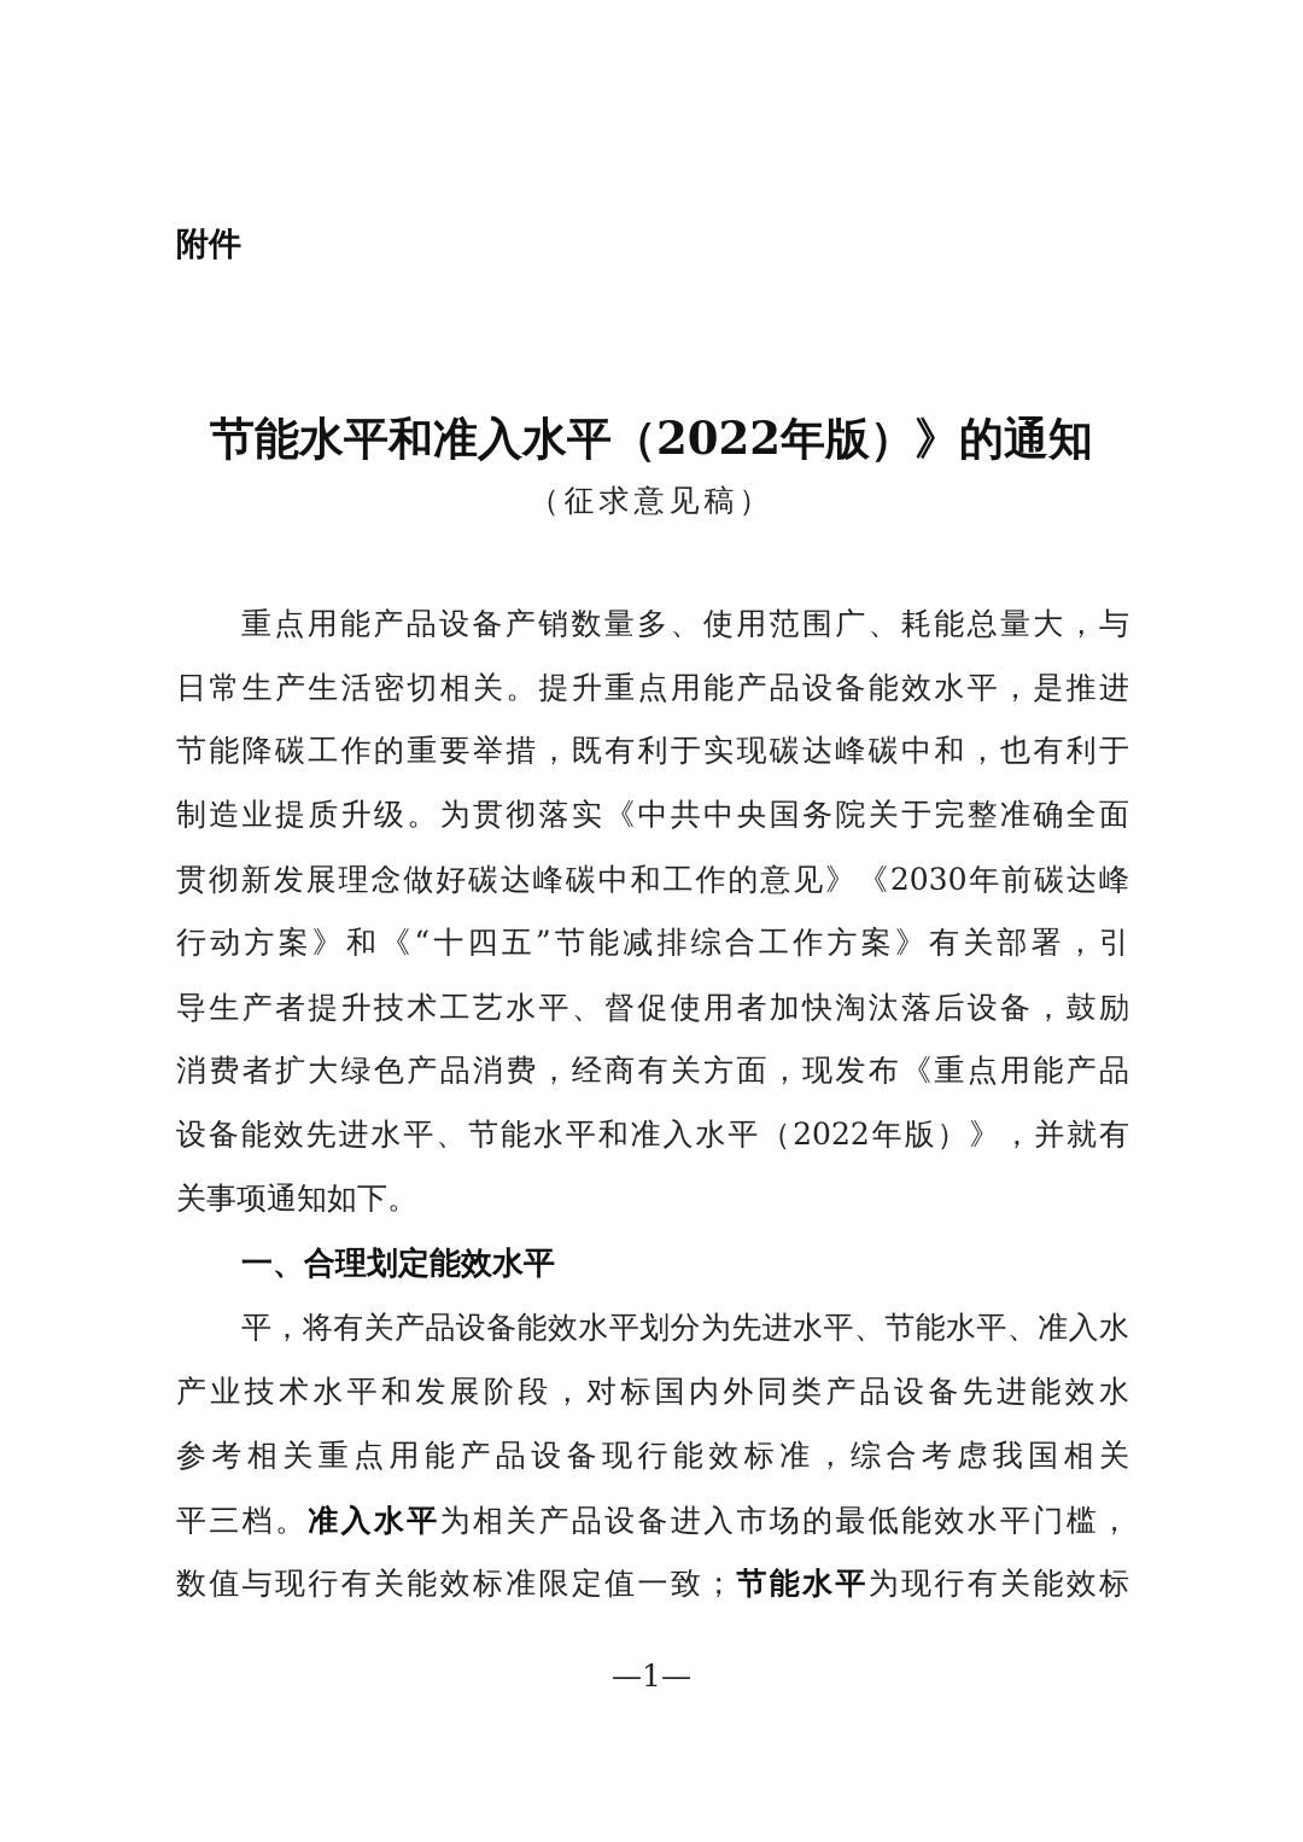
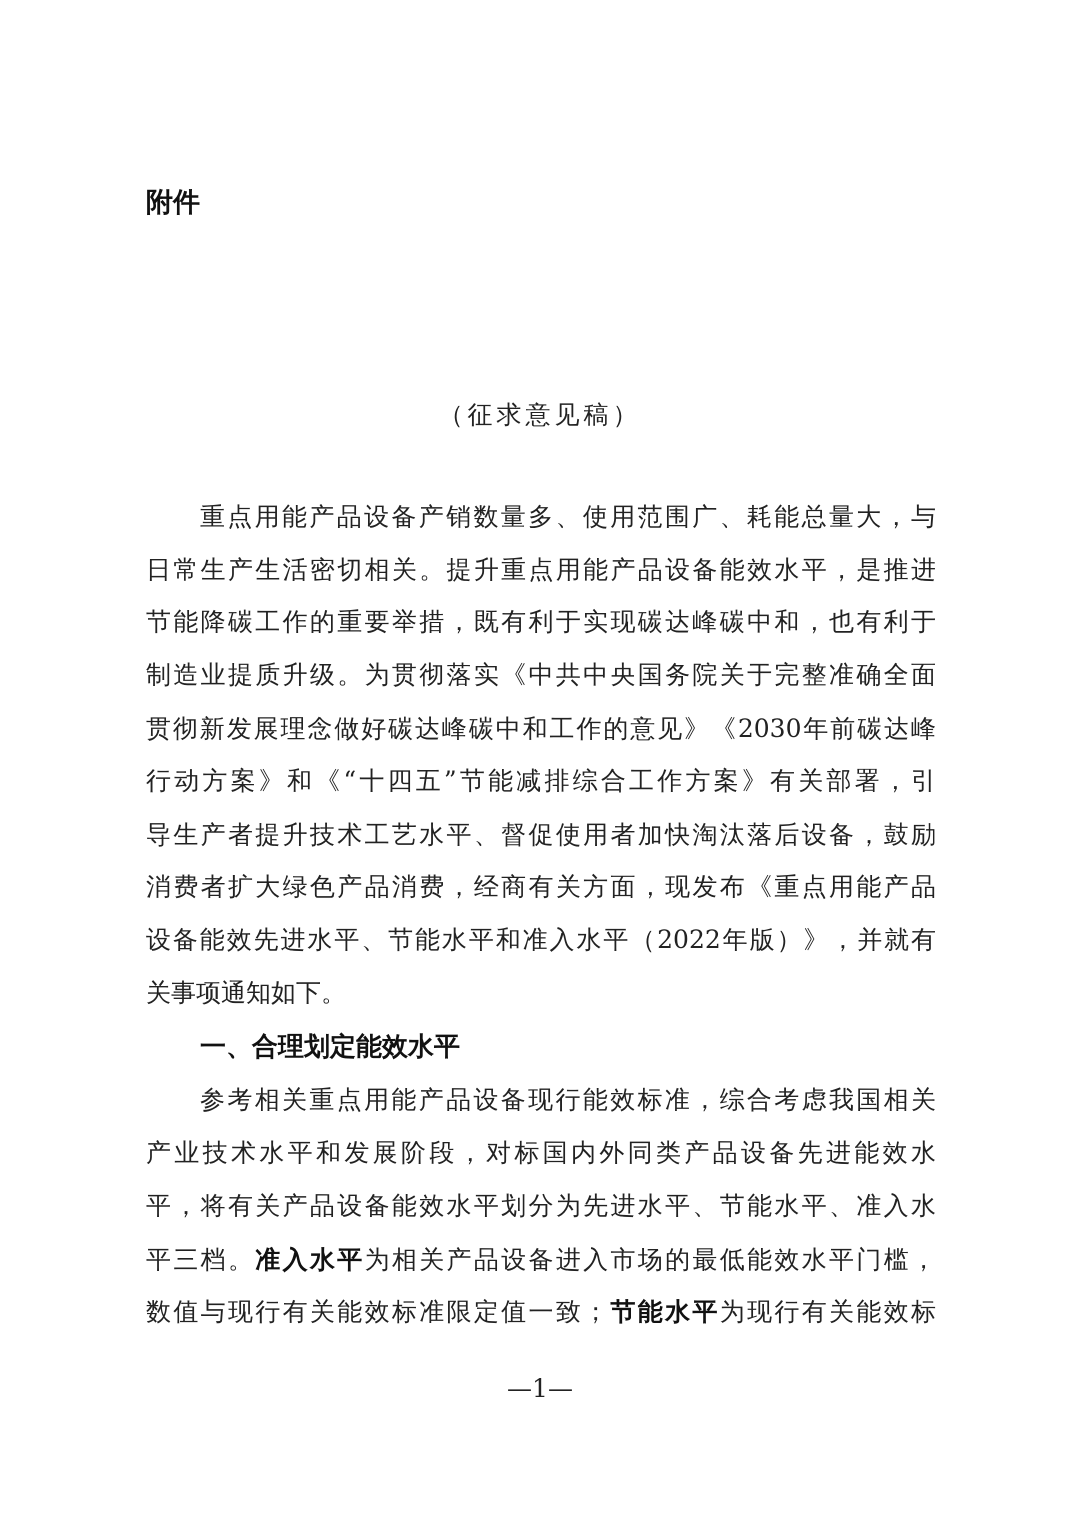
  附件
- 节能水平和准入水平（2022年版）》的通知
  （征求意见稿）
  重点用能产品设备产销数量多、使用范围广、耗能总量大，与
  日常生产生活密切相关。提升重点用能产品设备能效水平，是推进
  节能降碳工作的重要举措，既有利于实现碳达峰碳中和，也有利于
  制造业提质升级。为贯彻落实《中共中央国务院关于完整准确全面
  贯彻新发展理念做好碳达峰碳中和工作的意见》《2030年前碳达峰
  行动方案》和《“十四五”节能减排综合工作方案》有关部署，引
  导生产者提升技术工艺水平、督促使用者加快淘汰落后设备，鼓励
  消费者扩大绿色产品消费，经商有关方面，现发布《重点用能产品
  设备能效先进水平、节能水平和准入水平（2022年版）》，并就有
  关事项通知如下。
  一、合理划定能效水平
- 平，将有关产品设备能效水平划分为先进水平、节能水平、准入水
+ 参考相关重点用能产品设备现行能效标准，综合考虑我国相关
  产业技术水平和发展阶段，对标国内外同类产品设备先进能效水
- 参考相关重点用能产品设备现行能效标准，综合考虑我国相关
+ 平，将有关产品设备能效水平划分为先进水平、节能水平、准入水
  平三档。准入水平为相关产品设备进入市场的最低能效水平门槛，
  数值与现行有关能效标准限定值一致；节能水平为现行有关能效标
  —1—
